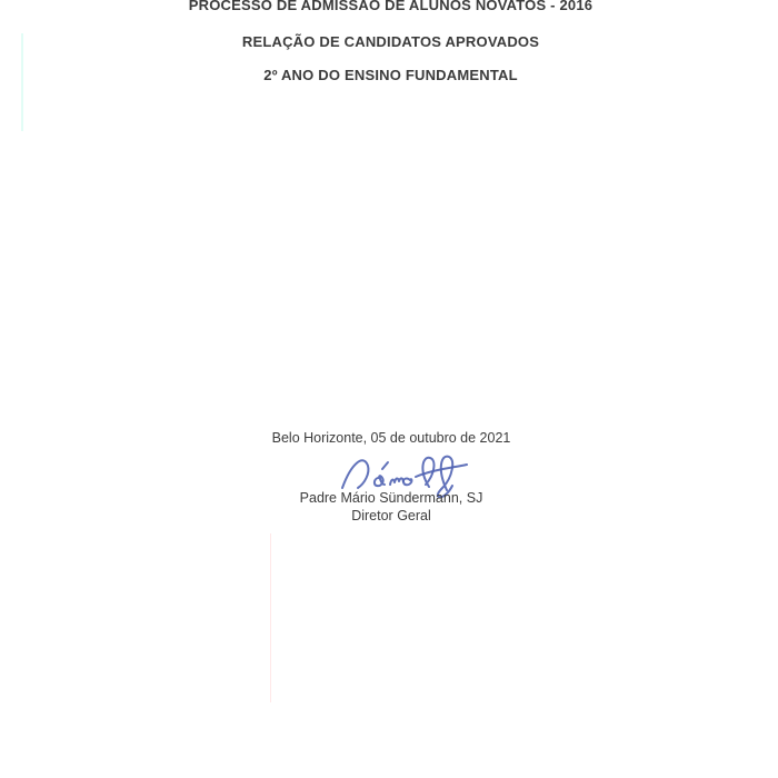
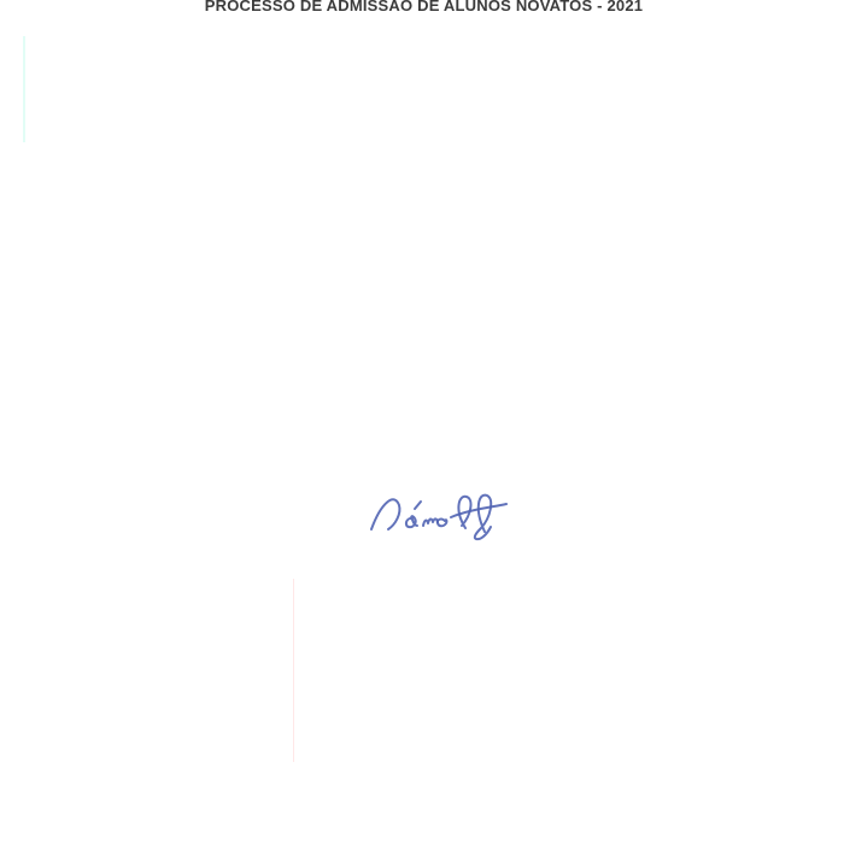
- PROCESSO DE ADMISSÃO DE ALUNOS NOVATOS - 2016
+ PROCESSO DE ADMISSÃO DE ALUNOS NOVATOS - 2021
- RELAÇÃO DE CANDIDATOS APROVADOS
- 2º ANO DO ENSINO FUNDAMENTAL
- Belo Horizonte, 05 de outubro de 2021
- Padre Mário Sündermann, SJ
- Diretor Geral
